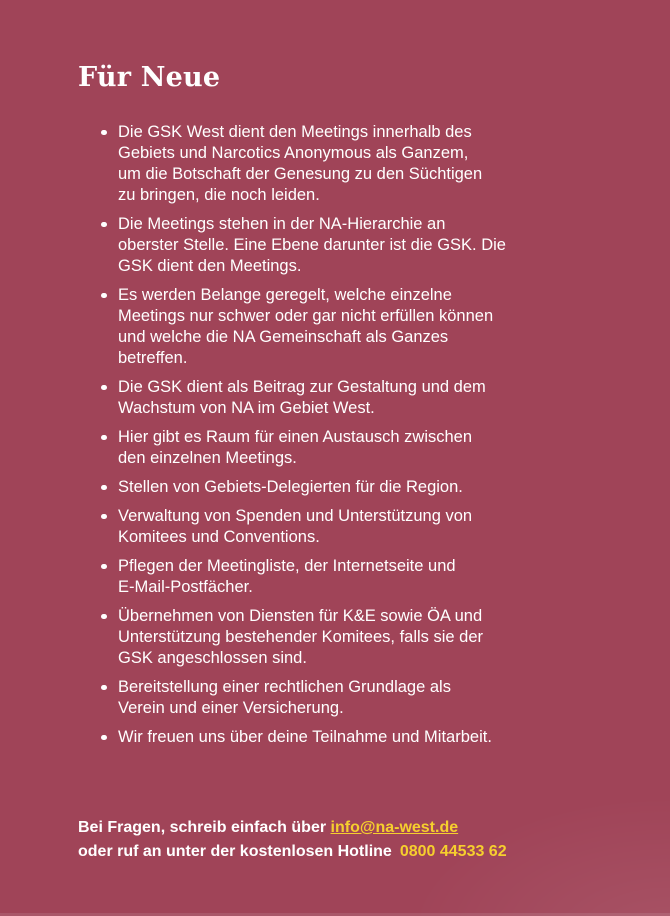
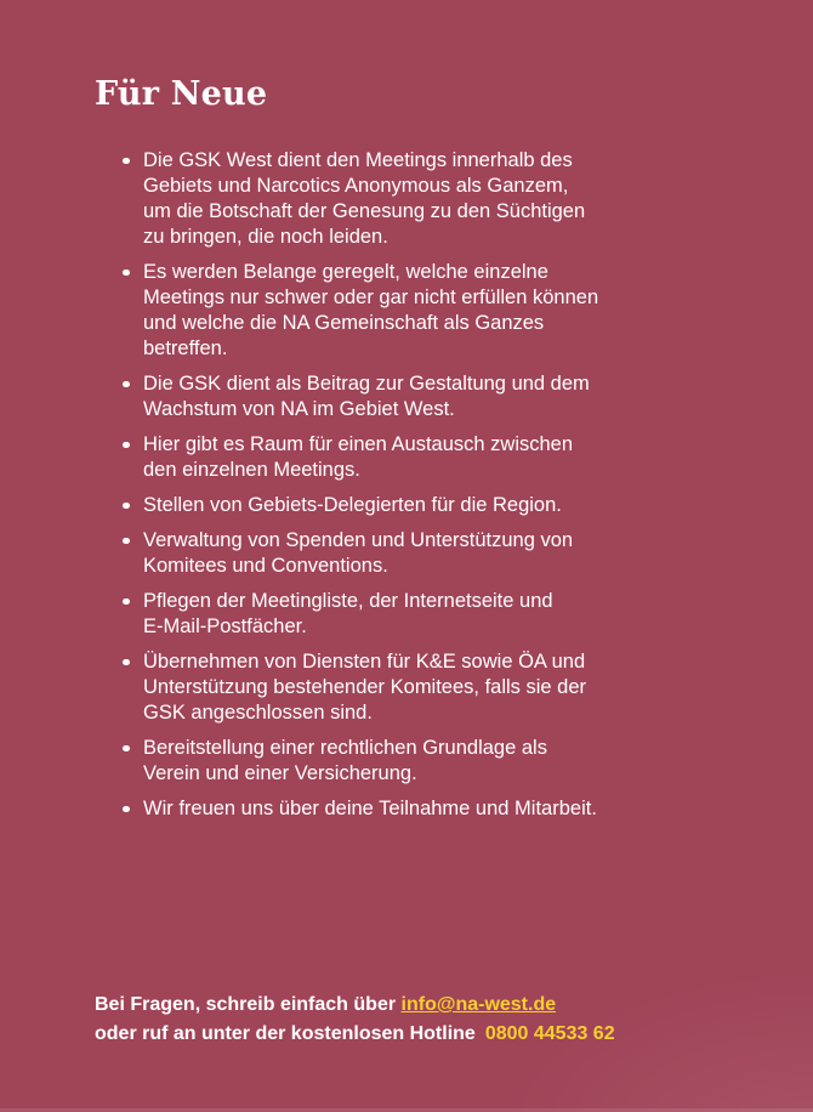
  Für Neue
  Die GSK West dient den Meetings innerhalb des
  Gebiets und Narcotics Anonymous als Ganzem,
  um die Botschaft der Genesung zu den Süchtigen
  zu bringen, die noch leiden.
- Die Meetings stehen in der NA-Hierarchie an
- oberster Stelle. Eine Ebene darunter ist die GSK. Die
- GSK dient den Meetings.
  Es werden Belange geregelt, welche einzelne
  Meetings nur schwer oder gar nicht erfüllen können
  und welche die NA Gemeinschaft als Ganzes
  betreffen.
  Die GSK dient als Beitrag zur Gestaltung und dem
  Wachstum von NA im Gebiet West.
  Hier gibt es Raum für einen Austausch zwischen
  den einzelnen Meetings.
  Stellen von Gebiets-Delegierten für die Region.
  Verwaltung von Spenden und Unterstützung von
  Komitees und Conventions.
  Pflegen der Meetingliste, der Internetseite und
  E-Mail-Postfächer.
  Übernehmen von Diensten für K&E sowie ÖA und
  Unterstützung bestehender Komitees, falls sie der
  GSK angeschlossen sind.
  Bereitstellung einer rechtlichen Grundlage als
  Verein und einer Versicherung.
  Wir freuen uns über deine Teilnahme und Mitarbeit.
  Bei Fragen, schreib einfach über info@
